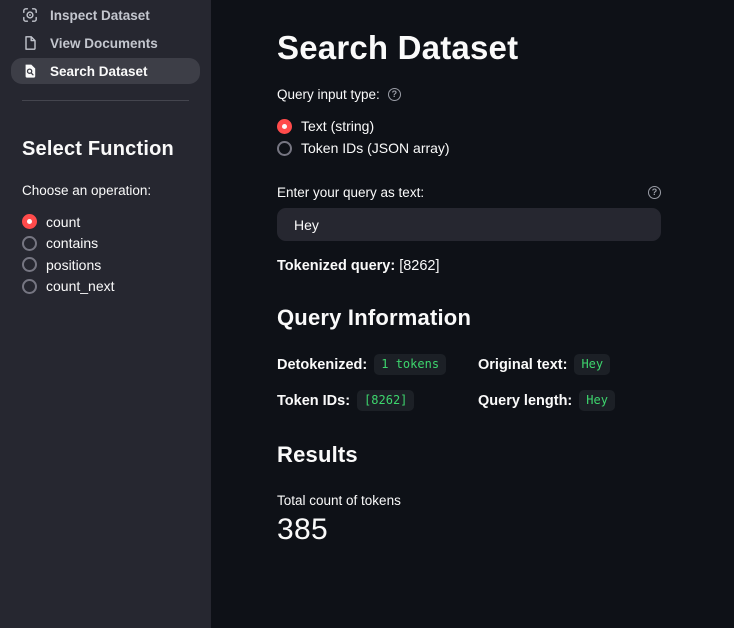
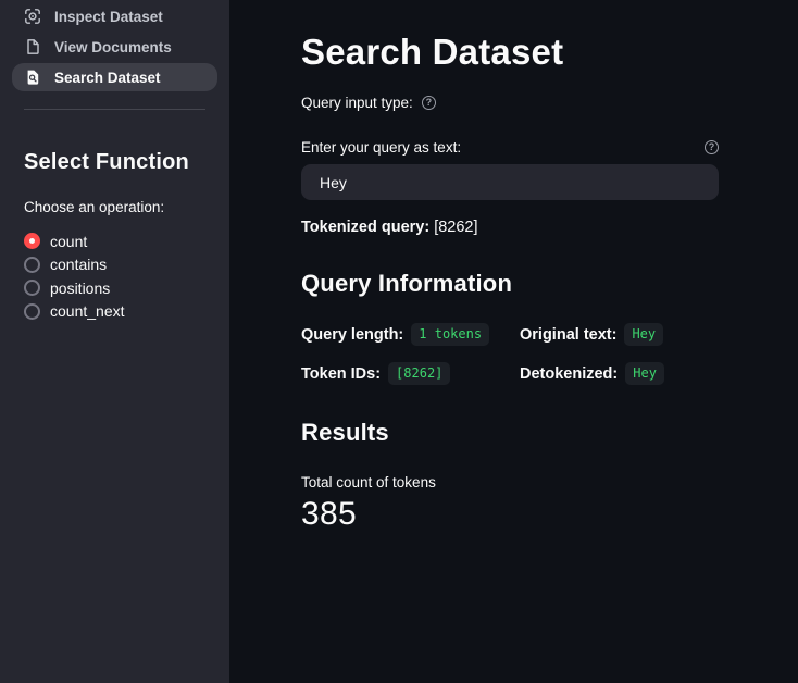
  Inspect Dataset
  View Documents
  Search Dataset
  Select Function
  Choose an operation:
  count
  contains
  positions
  count_next
  Search Dataset
  Query input type:
  ?
- Text (string)
- Token IDs (JSON array)
  Enter your query as text:
  ?
  Hey
  Tokenized query: [8262]
  Query Information
- Detokenized:
+ Query length:
  1 tokens
  Original text:
  Hey
  Token IDs:
  [8262]
- Query length:
+ Detokenized:
  Hey
  Results
  Total count of tokens
  385
